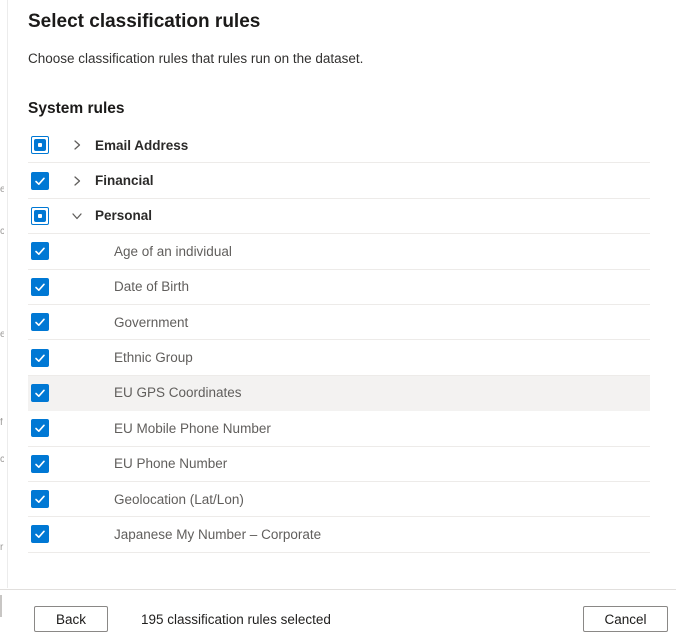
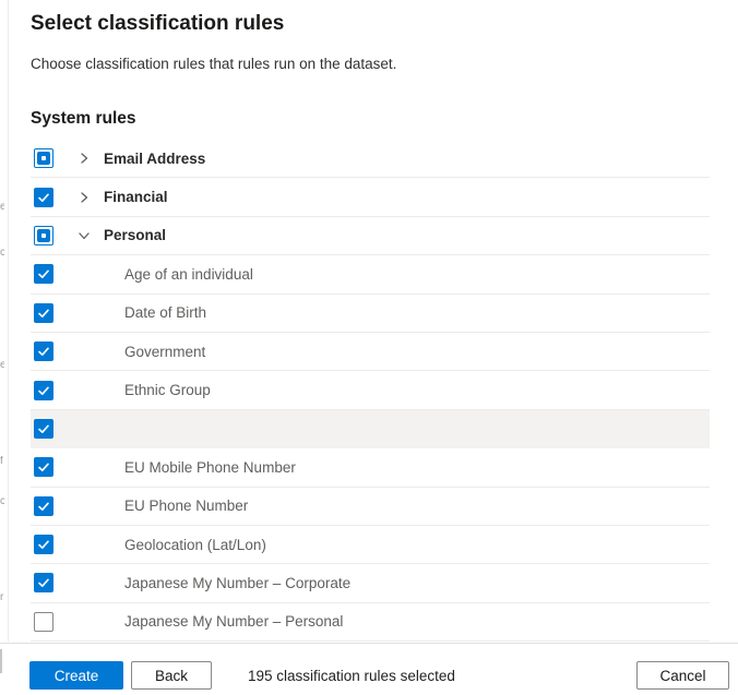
  e
  c
  e
  f
  c
  r
  Select classification rules
  Choose classification rules that rules run on the dataset.
  System rules
  Email Address
  Financial
  Personal
  Age of an individual
  Date of Birth
  Government
  Ethnic Group
- EU GPS Coordinates
  EU Mobile Phone Number
  EU Phone Number
  Geolocation (Lat/Lon)
  Japanese My Number – Corporate
+ Japanese My Number – Personal
+ Create
  Back
  195 classification rules selected
  Cancel
